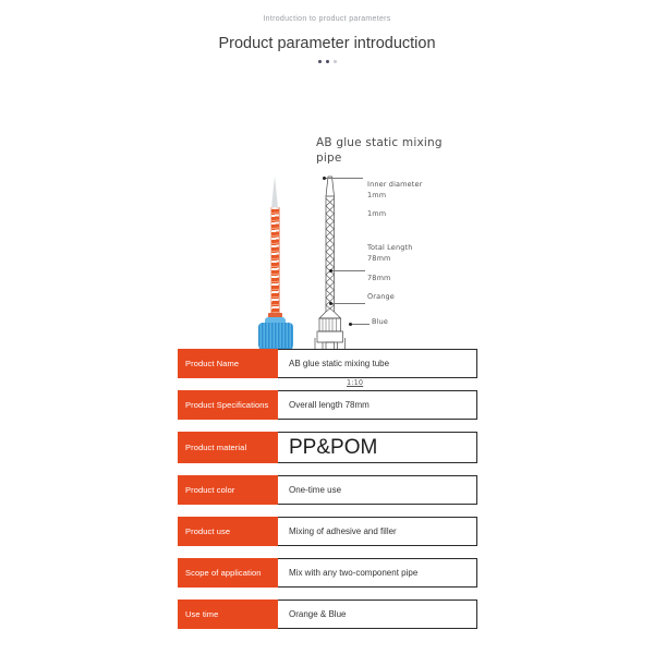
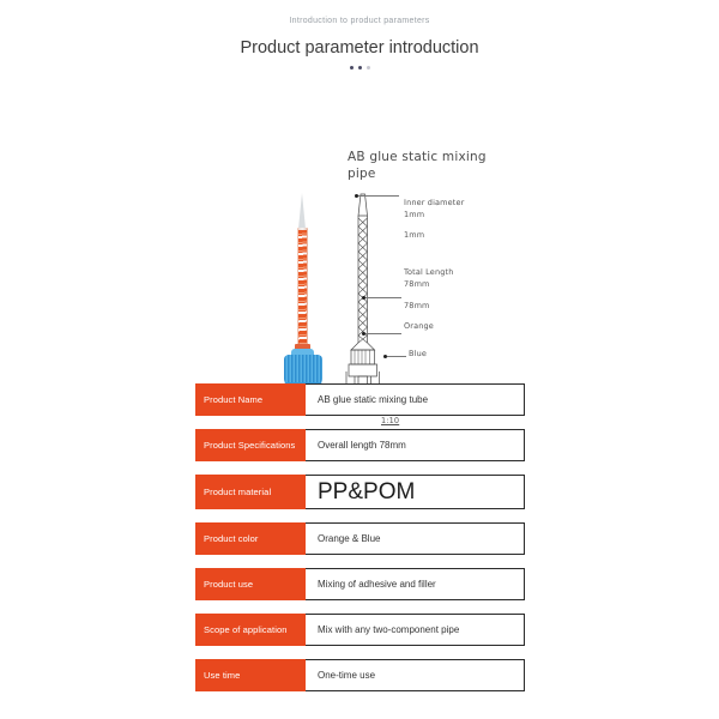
  Product parameter introduction
  AB glue static mixing pipe
  Inner diameter
  1mm
  1mm
  Total Length
  78mm
  78mm
  Orange
  Blue
  1:10
  Product Name
  AB glue static mixing tube
  Product Specifications
  Overall length 78mm
  Product material
  PP&POM
  Product color
- One-time use
+ Orange & Blue
  Product use
  Mixing of adhesive and filler
  Scope of application
  Mix with any two-component pipe
  Use time
- Orange & Blue
+ One-time use
